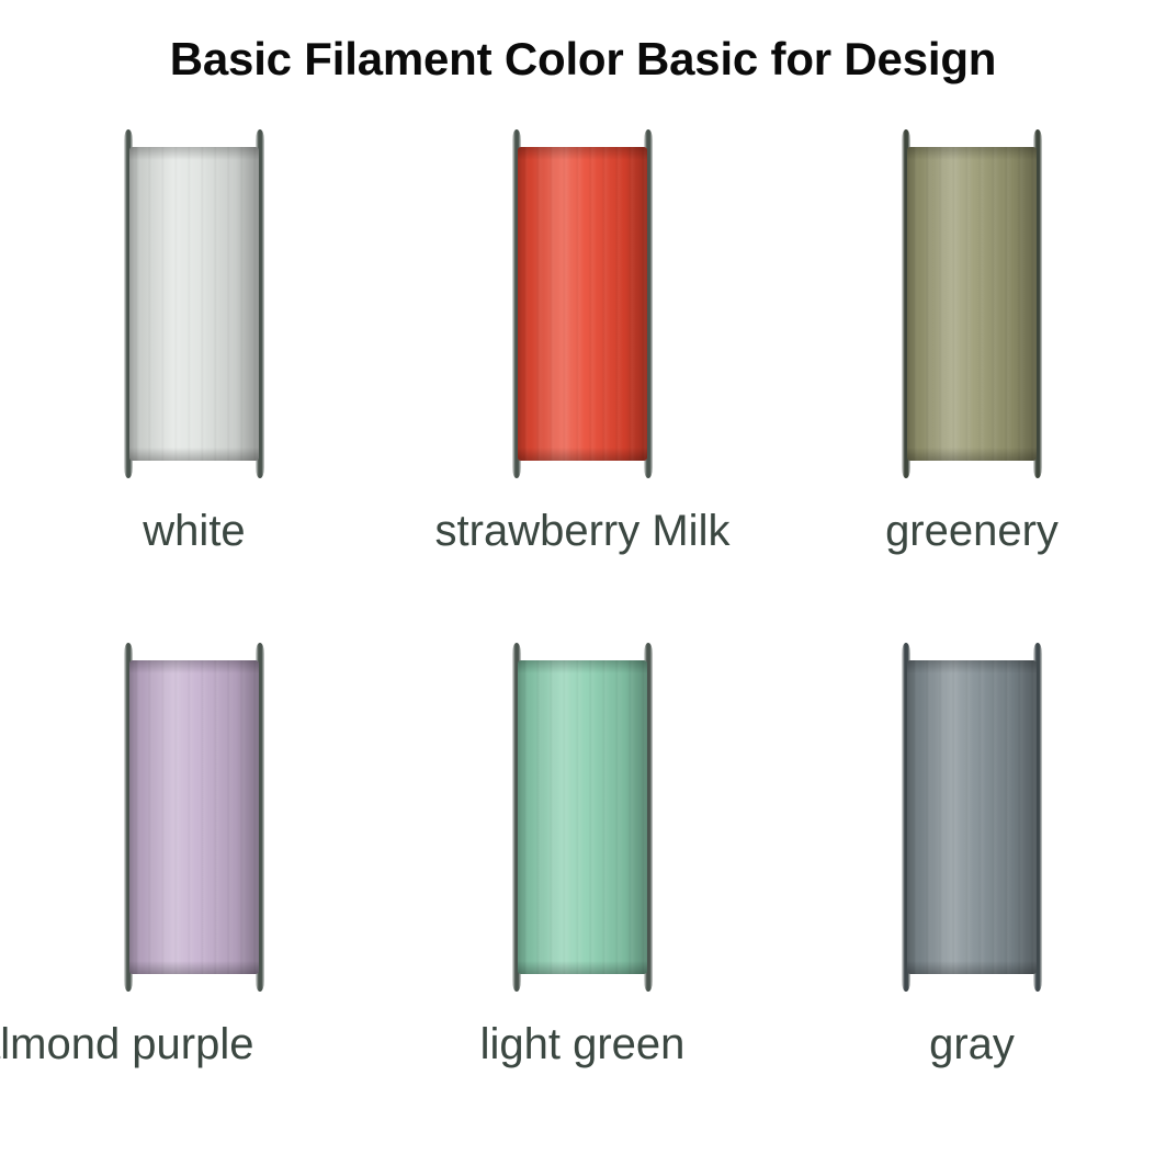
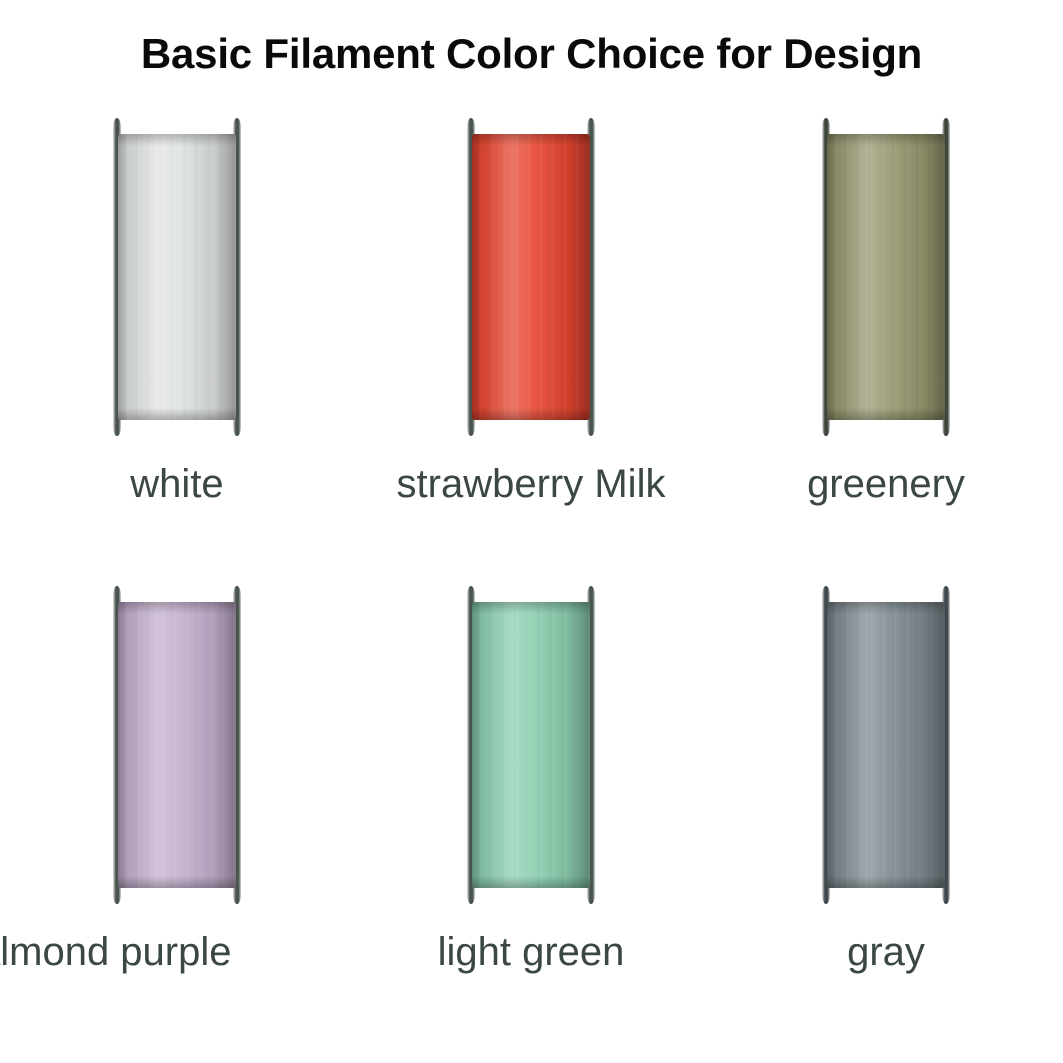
- Basic Filament Color Basic for Design
+ Basic Filament Color Choice for Design
  white
  strawberry Milk
  greenery
  lmond purple
  light green
  gray
